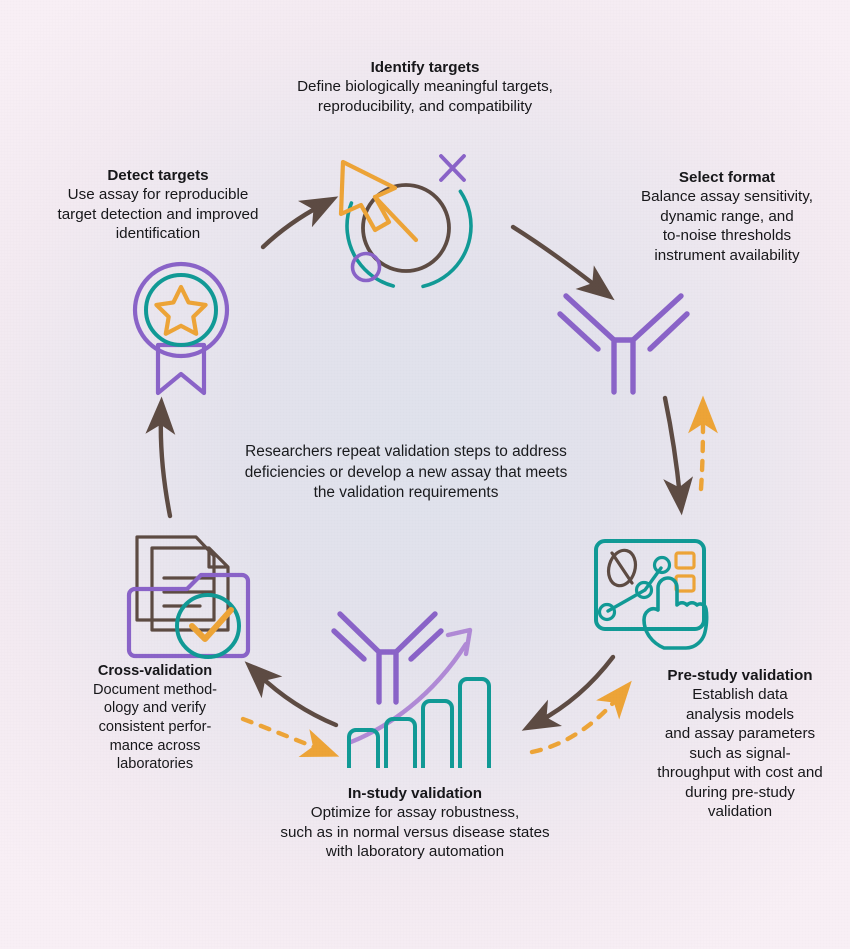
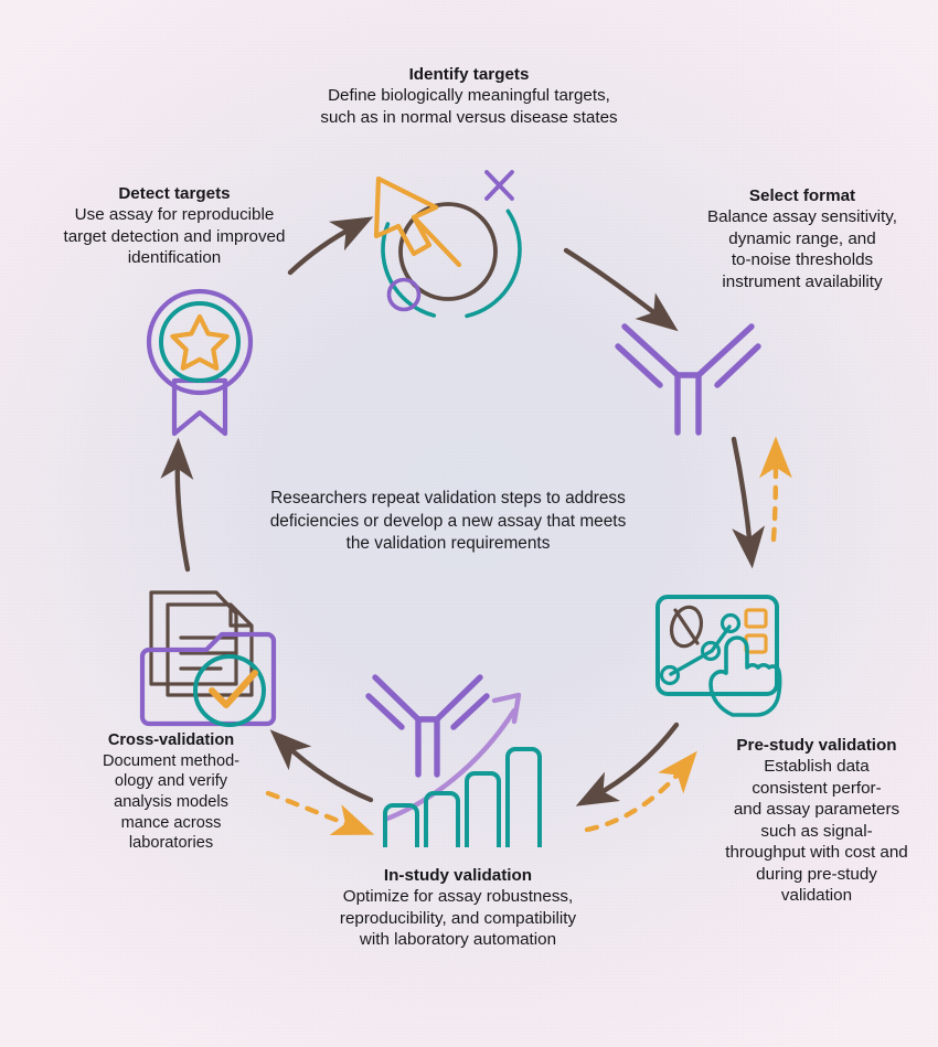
  Identify targets
  Define biologically meaningful targets,
- reproducibility, and compatibility
+ such as in normal versus disease states
  Select format
  Balance assay sensitivity,
  dynamic range, and
  to-noise thresholds
  instrument availability
  Pre-study validation
  Establish data
- analysis models
+ consistent perfor-
  and assay parameters
  such as signal-
  throughput with cost and
  during pre-study
  validation
  In-study validation
  Optimize for assay robustness,
- such as in normal versus disease states
+ reproducibility, and compatibility
  with laboratory automation
  Cross-validation
  Document method-
  ology and verify
- consistent perfor-
+ analysis models
  mance across
  laboratories
  Detect targets
  Use assay for reproducible
  target detection and improved
  identification
  Researchers repeat validation steps to address
  deficiencies or develop a new assay that meets
  the validation requirements
